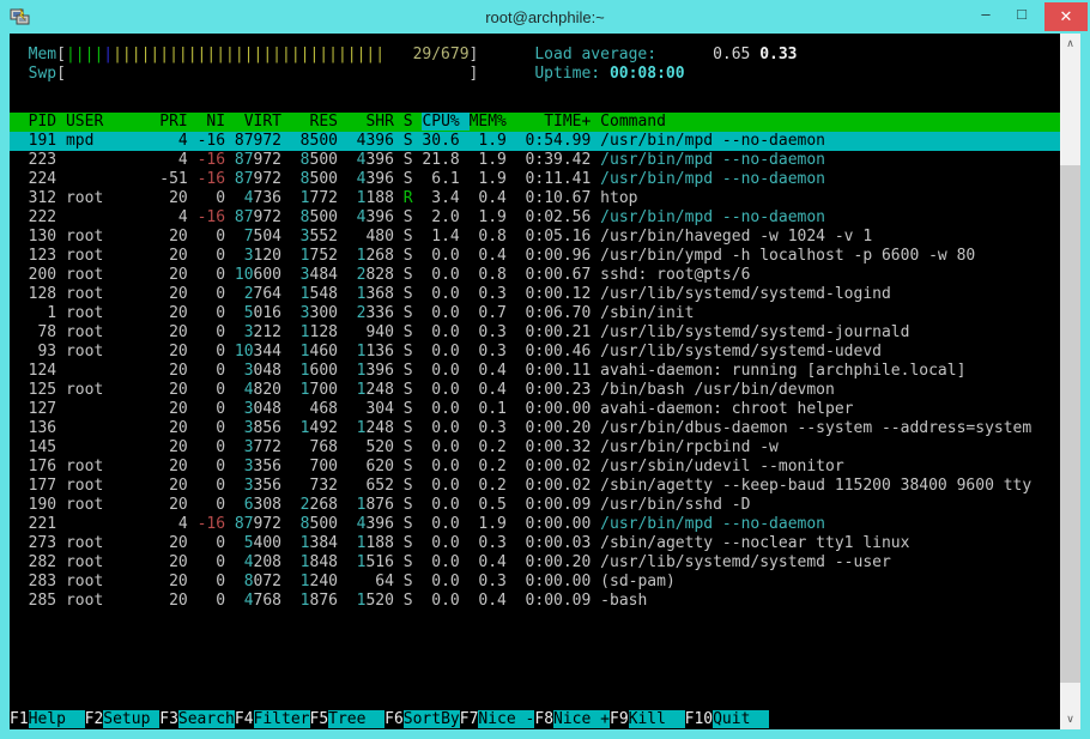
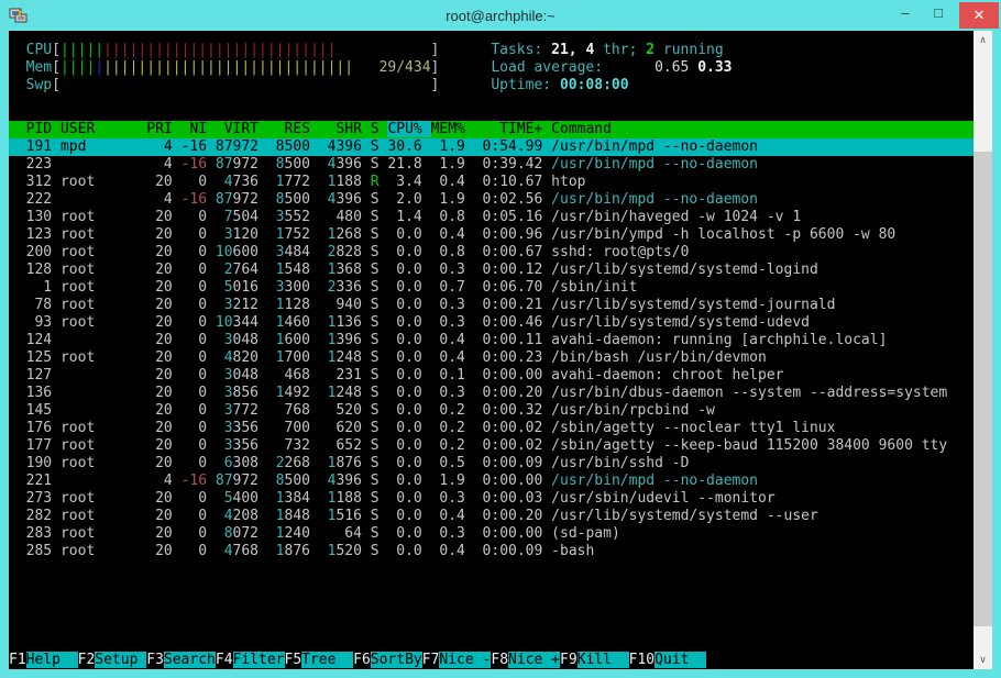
  root@archphile:~
  –
  □
  ✕
+ CPU[|||||||||||||||||||||||||||||||| ] Tasks: 21, 4 thr; 2 running
- Mem[|||||||||||||||||||||||||||||||||| 29/679] Load average: 0.65 0.33
+ Mem[|||||||||||||||||||||||||||||||||| 29/434] Load average: 0.65 0.33
  Swp[ ] Uptime: 00:08:00
  PID USER PRI NI VIRT RES SHR S CPU% MEM% TIME+ Command
  191 mpd 4 -16 87972 8500 4396 S 30.6 1.9 0:54.99 /usr/bin/mpd --no-daemon
  223 4 -16 87972 8500 4396 S 21.8 1.9 0:39.42 /usr/bin/mpd --no-daemon
- 224 -51 -16 87972 8500 4396 S 6.1 1.9 0:11.41 /usr/bin/mpd --no-daemon
  312 root 20 0 4736 1772 1188 R 3.4 0.4 0:10.67 htop
  222 4 -16 87972 8500 4396 S 2.0 1.9 0:02.56 /usr/bin/mpd --no-daemon
  130 root 20 0 7504 3552 480 S 1.4 0.8 0:05.16 /usr/bin/haveged -w 1024 -v 1
  123 root 20 0 3120 1752 1268 S 0.0 0.4 0:00.96 /usr/bin/ympd -h localhost -p 6600 -w 80
- 200 root 20 0 10600 3484 2828 S 0.0 0.8 0:00.67 sshd: root@pts/6
+ 200 root 20 0 10600 3484 2828 S 0.0 0.8 0:00.67 sshd: root@pts/0
  128 root 20 0 2764 1548 1368 S 0.0 0.3 0:00.12 /usr/lib/systemd/systemd-logind
  1 root 20 0 5016 3300 2336 S 0.0 0.7 0:06.70 /sbin/init
  78 root 20 0 3212 1128 940 S 0.0 0.3 0:00.21 /usr/lib/systemd/systemd-journald
  93 root 20 0 10344 1460 1136 S 0.0 0.3 0:00.46 /usr/lib/systemd/systemd-udevd
  124 20 0 3048 1600 1396 S 0.0 0.4 0:00.11 avahi-daemon: running [archphile.local]
  125 root 20 0 4820 1700 1248 S 0.0 0.4 0:00.23 /bin/bash /usr/bin/devmon
- 127 20 0 3048 468 304 S 0.0 0.1 0:00.00 avahi-daemon: chroot helper
+ 127 20 0 3048 468 231 S 0.0 0.1 0:00.00 avahi-daemon: chroot helper
  136 20 0 3856 1492 1248 S 0.0 0.3 0:00.20 /usr/bin/dbus-daemon --system --address=system
  145 20 0 3772 768 520 S 0.0 0.2 0:00.32 /usr/bin/rpcbind -w
- 176 root 20 0 3356 700 620 S 0.0 0.2 0:00.02 /usr/sbin/udevil --monitor
+ 176 root 20 0 3356 700 620 S 0.0 0.2 0:00.02 /sbin/agetty --noclear tty1 linux
  177 root 20 0 3356 732 652 S 0.0 0.2 0:00.02 /sbin/agetty --keep-baud 115200 38400 9600 tty
  190 root 20 0 6308 2268 1876 S 0.0 0.5 0:00.09 /usr/bin/sshd -D
  221 4 -16 87972 8500 4396 S 0.0 1.9 0:00.00 /usr/bin/mpd --no-daemon
- 273 root 20 0 5400 1384 1188 S 0.0 0.3 0:00.03 /sbin/agetty --noclear tty1 linux
+ 273 root 20 0 5400 1384 1188 S 0.0 0.3 0:00.03 /usr/sbin/udevil --monitor
  282 root 20 0 4208 1848 1516 S 0.0 0.4 0:00.20 /usr/lib/systemd/systemd --user
  283 root 20 0 8072 1240 64 S 0.0 0.3 0:00.00 (sd-pam)
  285 root 20 0 4768 1876 1520 S 0.0 0.4 0:00.09 -bash
  F1Help F2Setup F3SearchF4FilterF5Tree F6SortByF7Nice -F8Nice +F9Kill F10Quit
  ∧
  ∨
